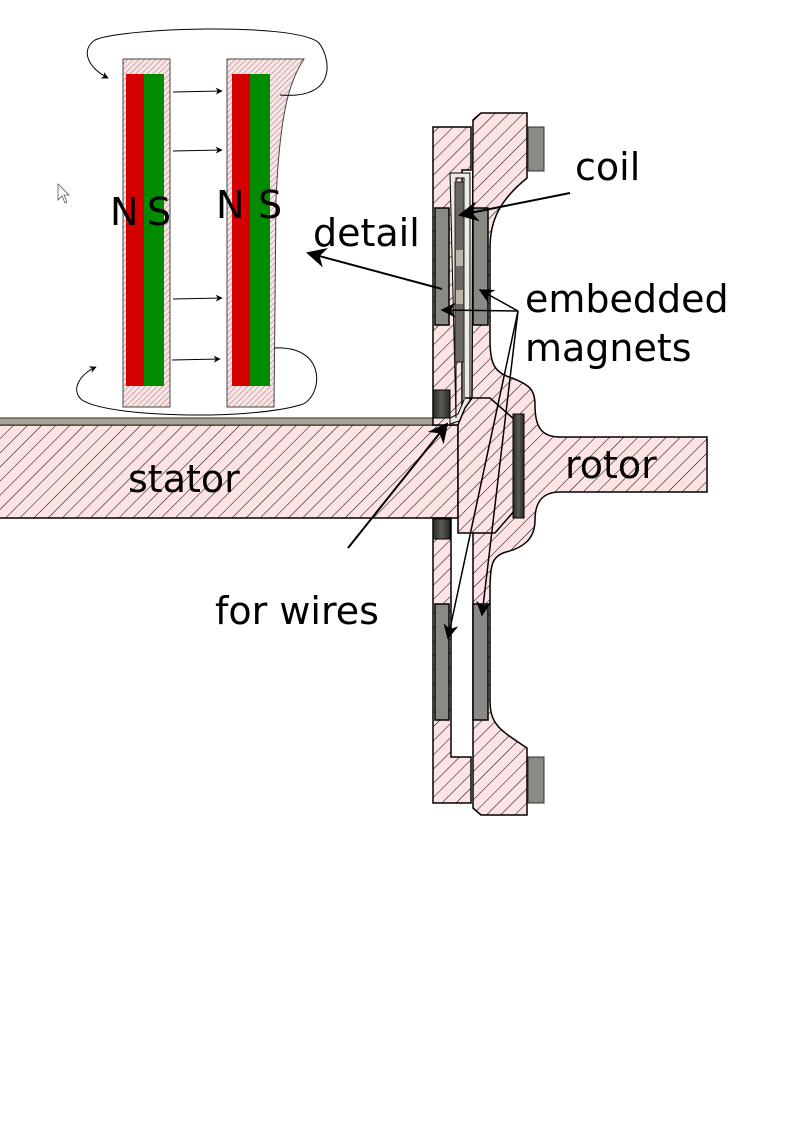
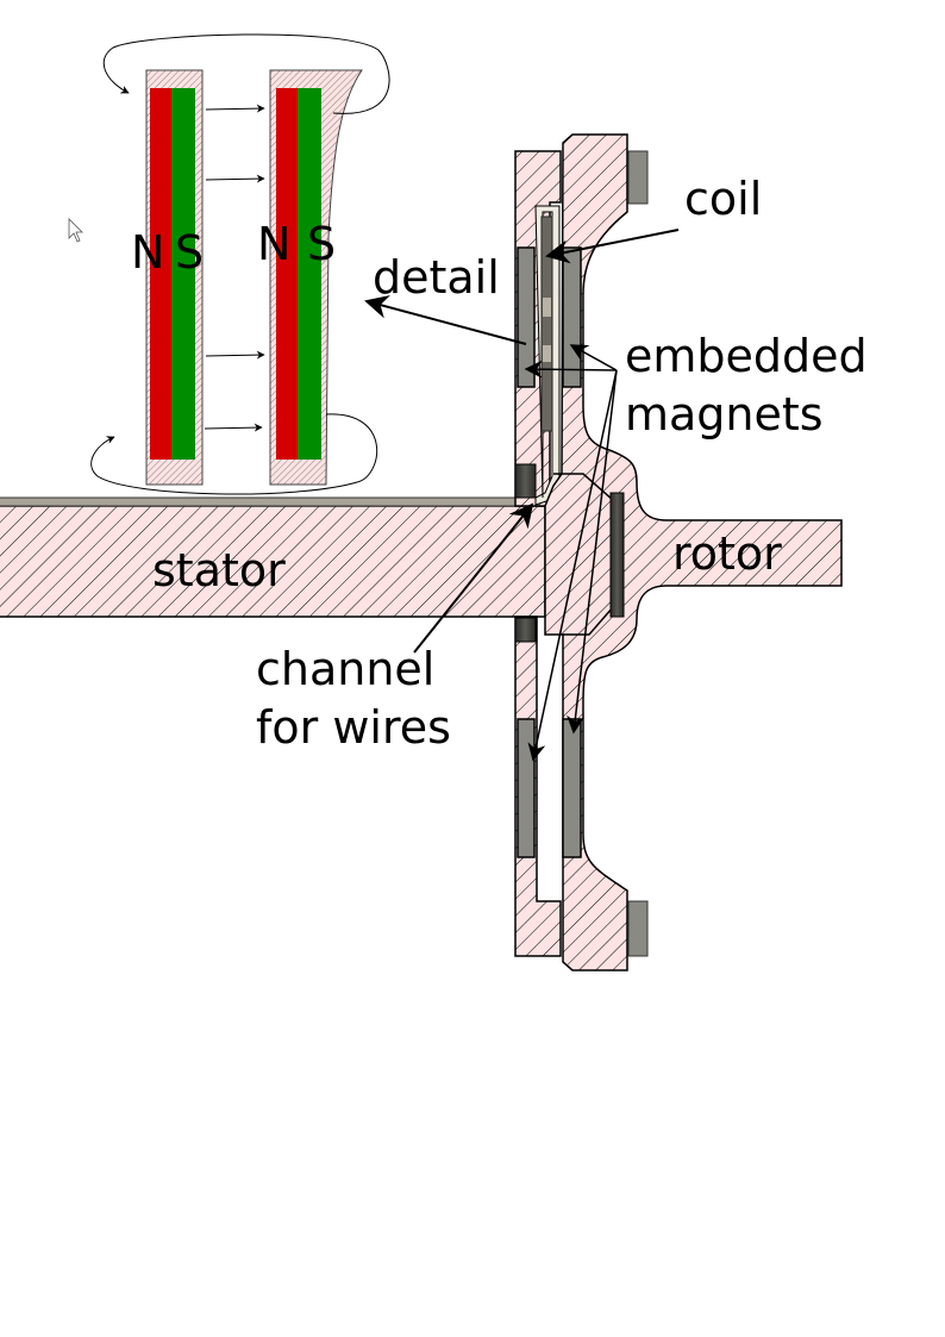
  N
  S
  N
  S
  coil
  detail
  embedded
  magnets
  rotor
  stator
+ channel
  for wires
